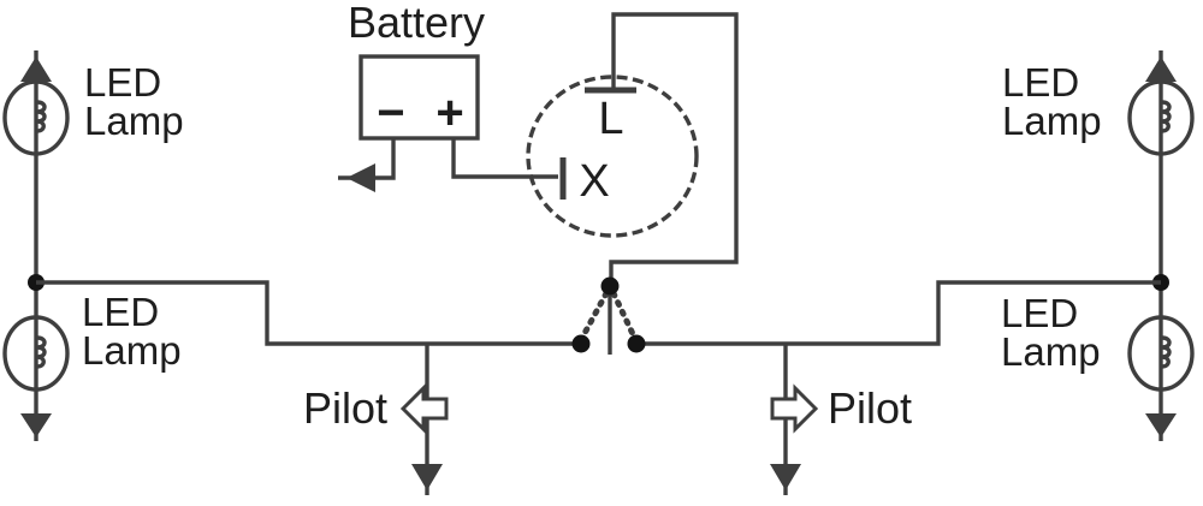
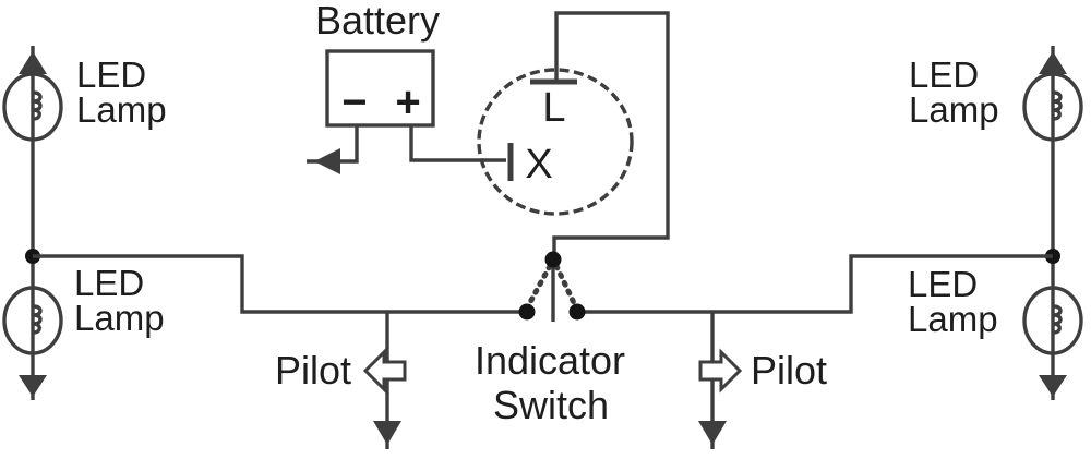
  LED
  Lamp
  LED
  Lamp
  LED
  Lamp
  LED
  Lamp
  Battery
  −
  +
  L
  X
+ Indicator
+ Switch
  Pilot
  Pilot
